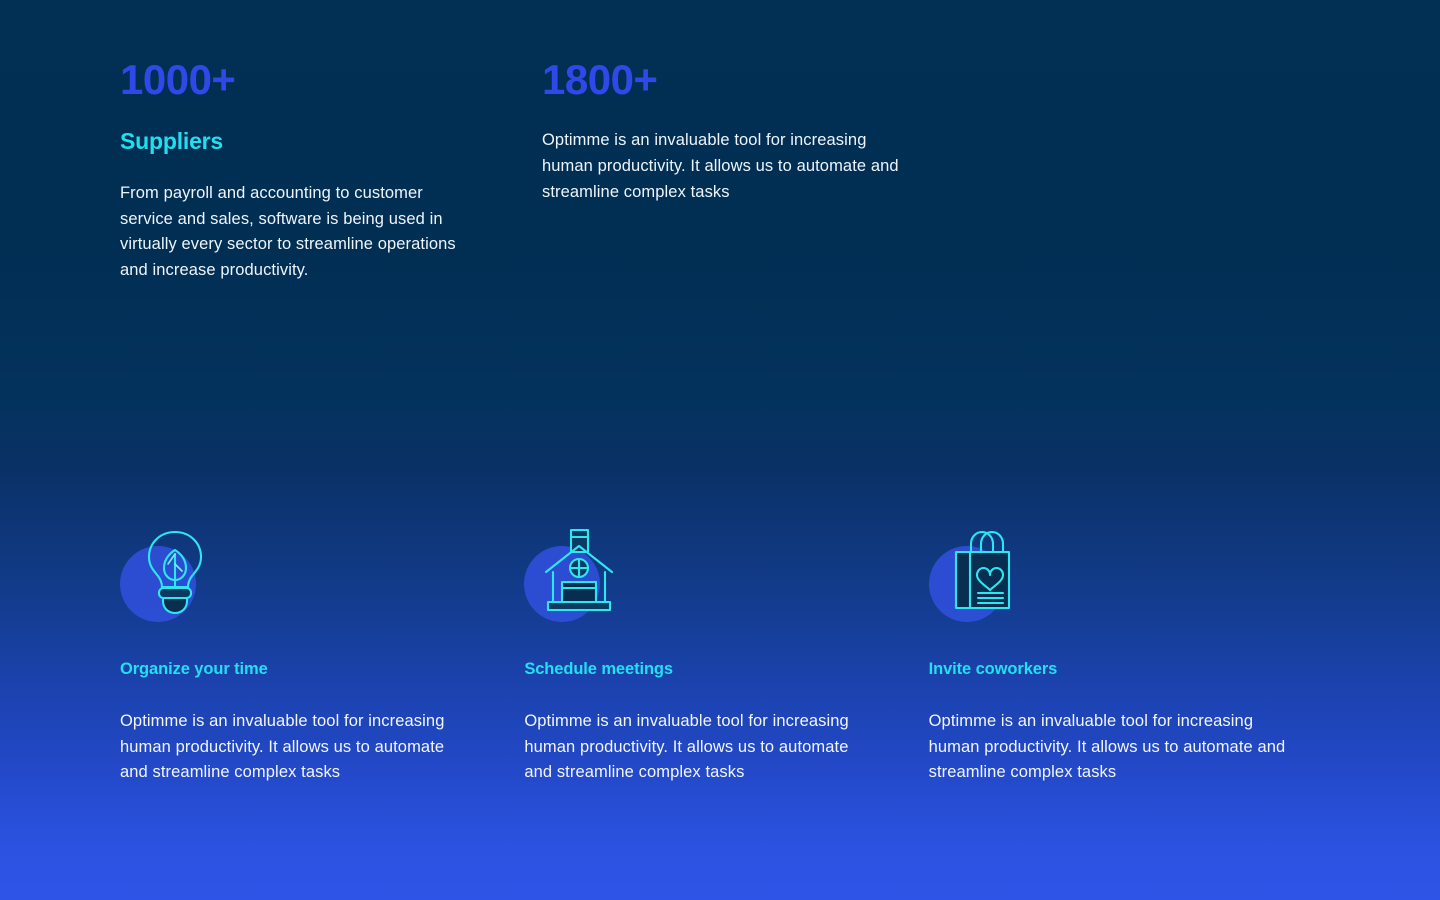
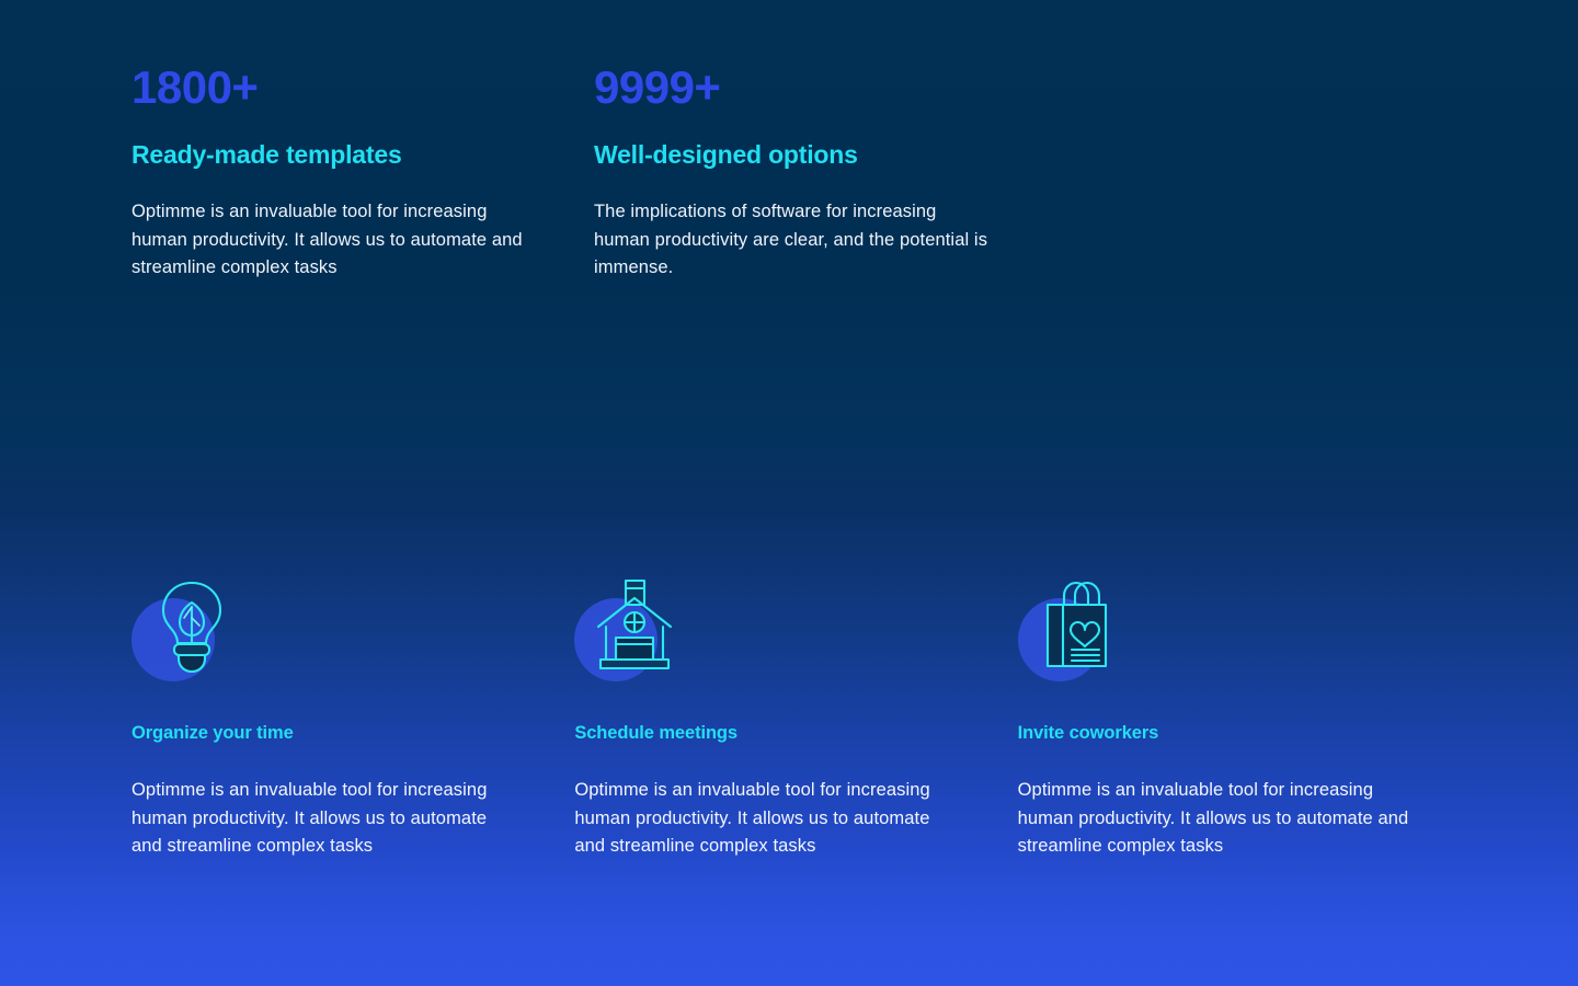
- 1000+
- Suppliers
- From payroll and accounting to customer service and sales, software is being used in virtually every sector to streamline operations and increase productivity.
  1800+
+ Ready-made templates
  Optimme is an invaluable tool for increasing human productivity. It allows us to automate and streamline complex tasks
+ 9999+
+ Well-designed options
+ The implications of software for increasing human productivity are clear, and the potential is immense.
  Organize your time
  Optimme is an invaluable tool for increasing human productivity. It allows us to automate and streamline complex tasks
  Schedule meetings
  Optimme is an invaluable tool for increasing human productivity. It allows us to automate and streamline complex tasks
  Invite coworkers
  Optimme is an invaluable tool for increasing human productivity. It allows us to automate and streamline complex tasks
